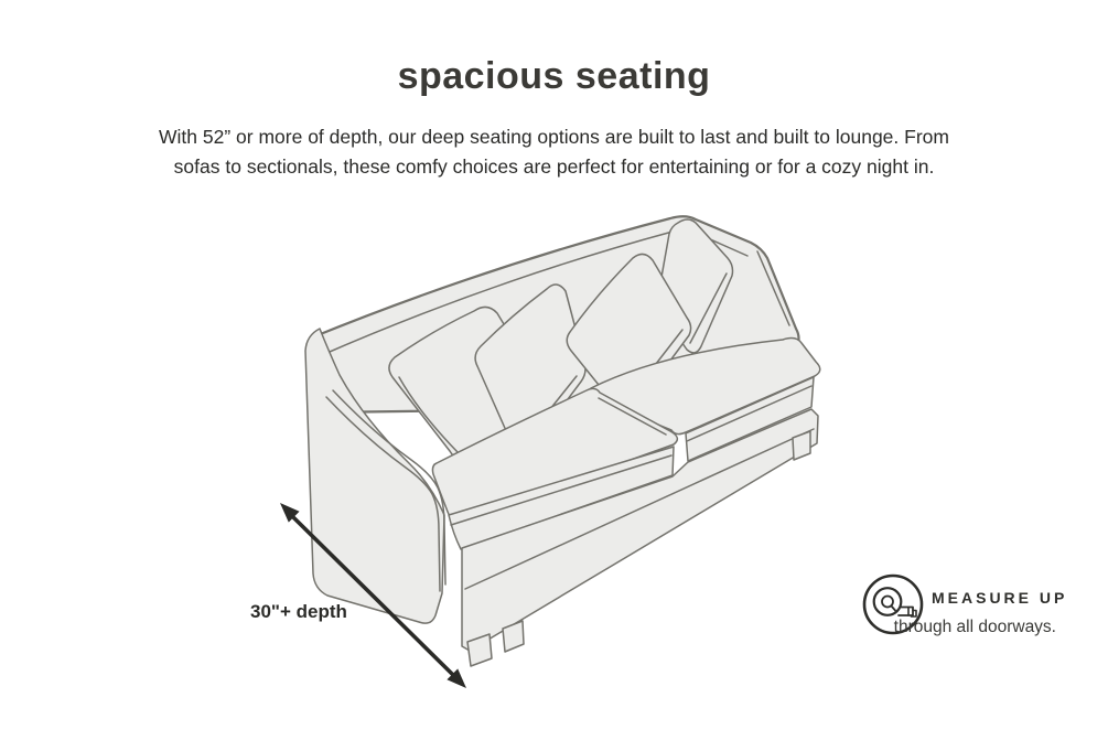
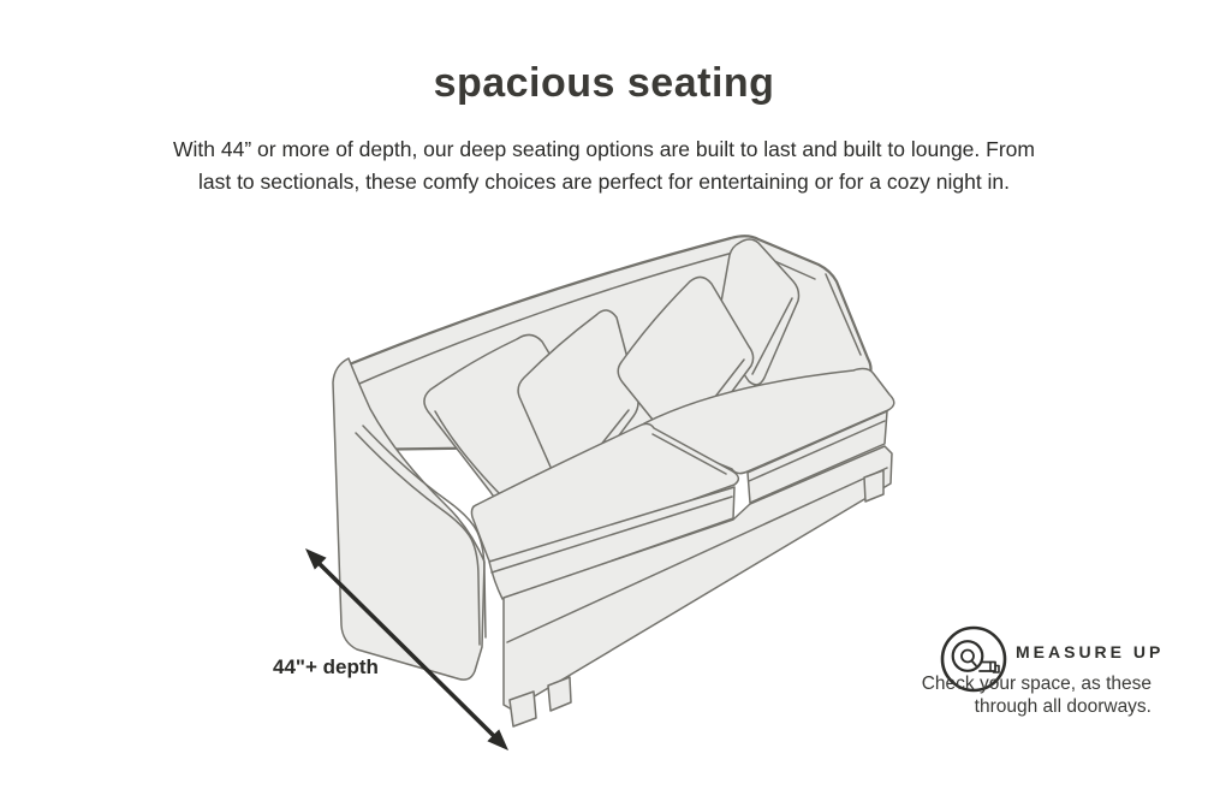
  spacious seating
- With 52” or more of depth, our deep seating options are built to last and built to lounge. From
+ With 44” or more of depth, our deep seating options are built to last and built to lounge. From
- sofas to sectionals, these comfy choices are perfect for entertaining or for a cozy night in.
+ last to sectionals, these comfy choices are perfect for entertaining or for a cozy night in.
- 30"+ depth
+ 44"+ depth
  MEASURE UP
+ Check your space, as these
  through all doorways.
